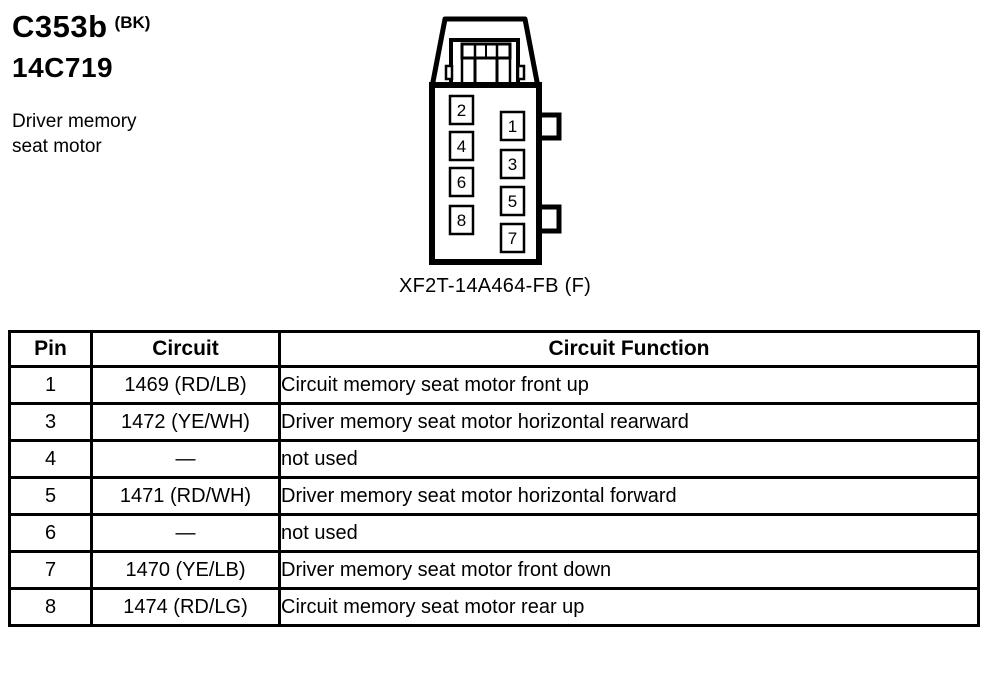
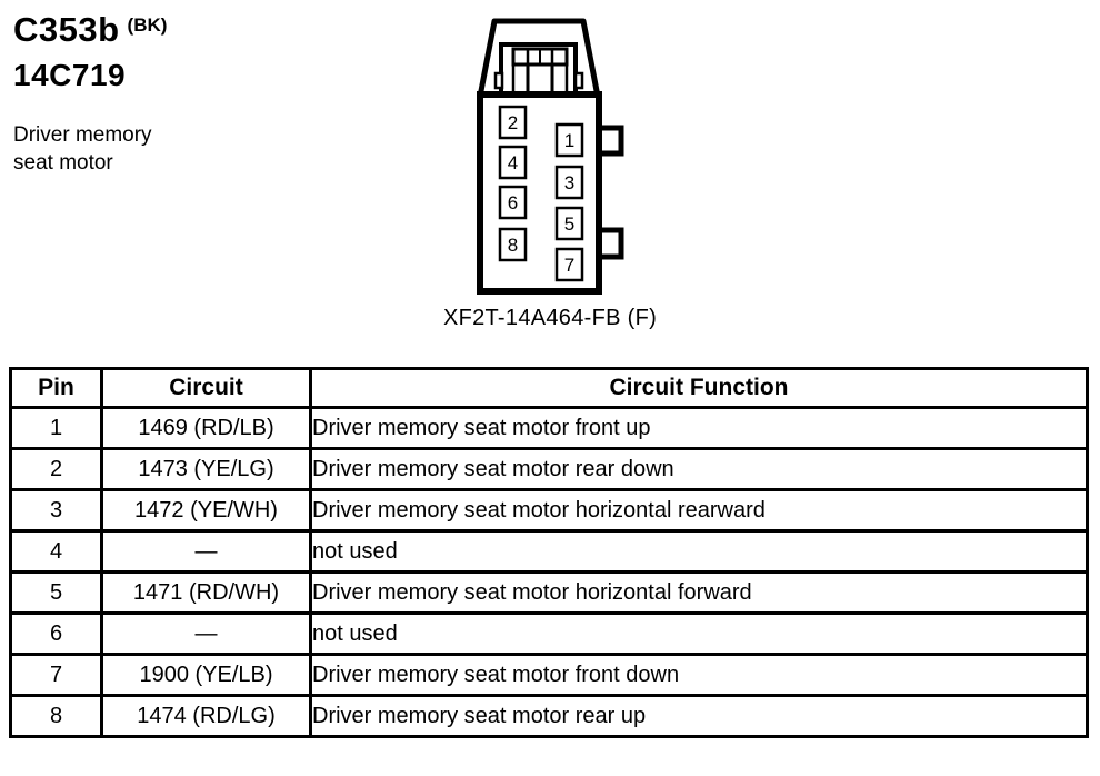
  C353b (BK)
  14C719
  Driver memory
  seat motor
  2
  4
  6
  8
  1
  3
  5
  7
  XF2T-14A464-FB (F)
  Pin	Circuit	Circuit Function
- 1	1469 (RD/LB)	Circuit memory seat motor front up
+ 1	1469 (RD/LB)	Driver memory seat motor front up
+ 2	1473 (YE/LG)	Driver memory seat motor rear down
  3	1472 (YE/WH)	Driver memory seat motor horizontal rearward
  4	—	not used
  5	1471 (RD/WH)	Driver memory seat motor horizontal forward
  6	—	not used
- 7	1470 (YE/LB)	Driver memory seat motor front down
+ 7	1900 (YE/LB)	Driver memory seat motor front down
- 8	1474 (RD/LG)	Circuit memory seat motor rear up
+ 8	1474 (RD/LG)	Driver memory seat motor rear up
